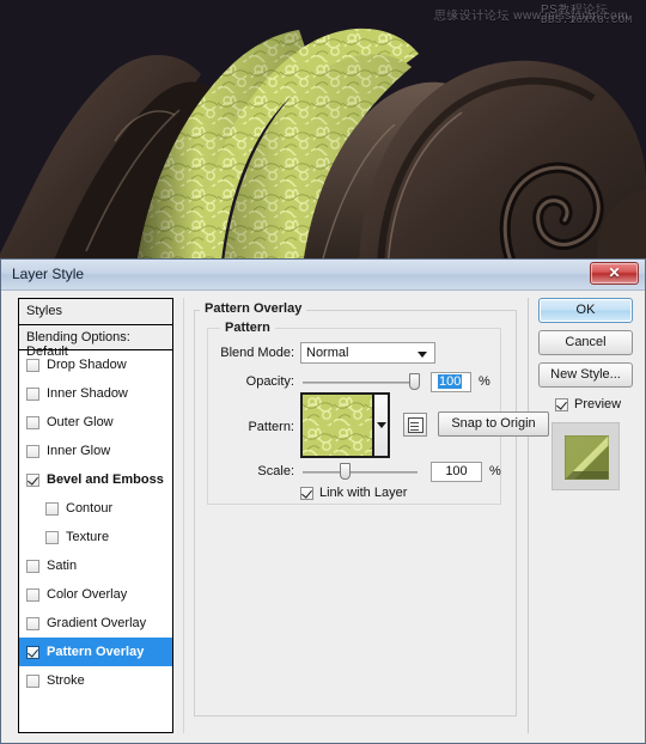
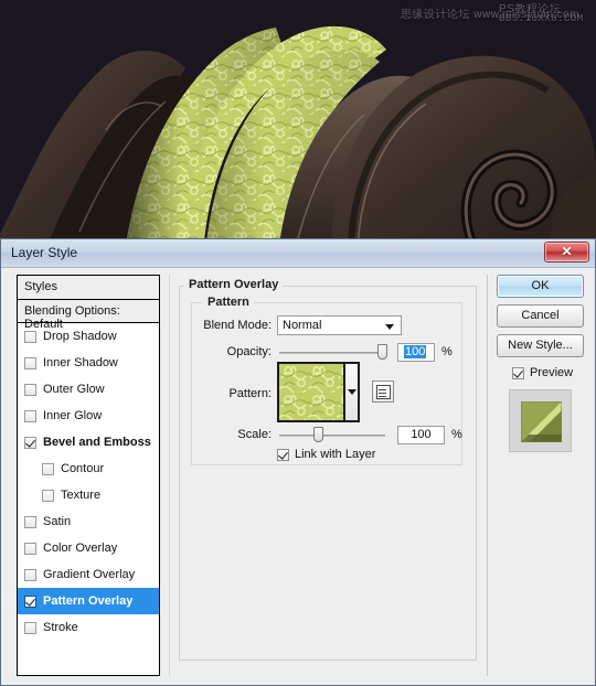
  思缘设计论坛 www.missyuan.com
  PS教程论坛
  BBS.16XX8.COM
  Layer Style
  ✕
  Styles
  Blending Options: Default
  Drop Shadow
  Inner Shadow
  Outer Glow
  Inner Glow
  Bevel and Emboss
  Contour
  Texture
  Satin
  Color Overlay
  Gradient Overlay
  Pattern Overlay
  Stroke
  Pattern Overlay
  Pattern
  Blend Mode:
  Normal
  Opacity:
  100
  %
  Pattern:
- Snap to Origin
  Scale:
  100
  %
  Link with Layer
  OK
  Cancel
  New Style...
  Preview
